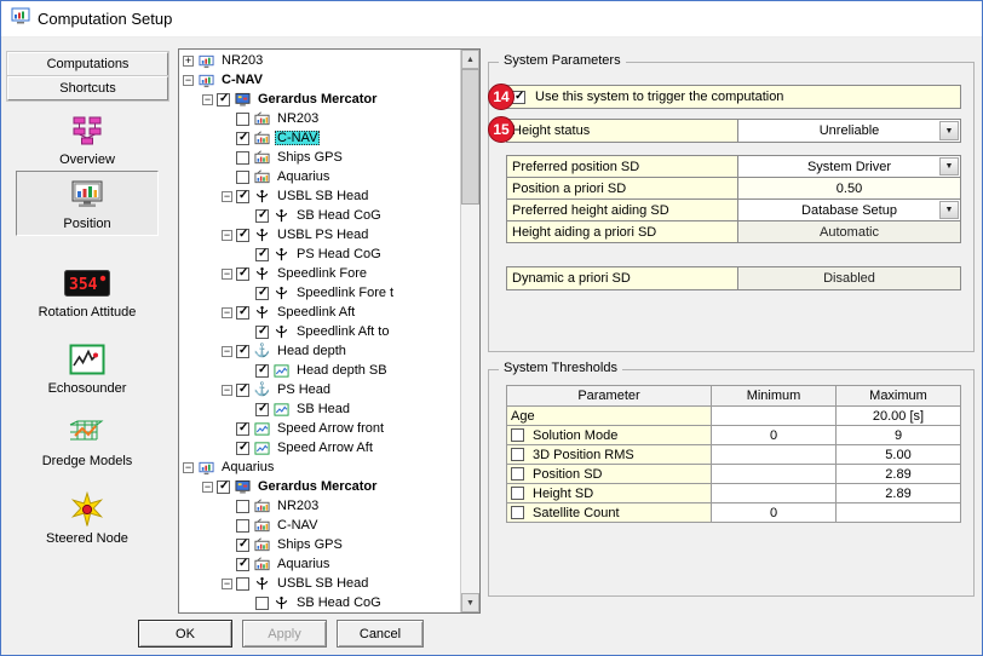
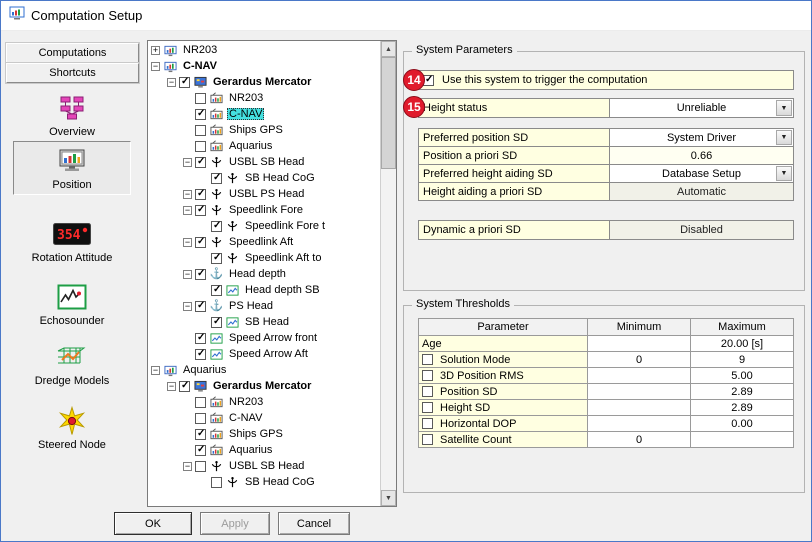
  Computation Setup
  Computations
  Shortcuts
  Overview
  Position
  354
  Rotation Attitude
  Echosounder
  Dredge Models
  Steered Node
  +
  NR203
  −
  C-NAV
  −
  Gerardus Mercator
  NR203
  C-NAV
  Ships GPS
  Aquarius
  −
  USBL SB Head
  SB Head CoG
  −
  USBL PS Head
- PS Head CoG
  −
  Speedlink Fore
  Speedlink Fore t
  −
  Speedlink Aft
  Speedlink Aft to
  −
  ⚓
  Head depth
  Head depth SB
  −
  ⚓
  PS Head
  SB Head
  Speed Arrow front
  Speed Arrow Aft
  −
  Aquarius
  −
  Gerardus Mercator
  NR203
  C-NAV
  Ships GPS
  Aquarius
  −
  USBL SB Head
  SB Head CoG
  System Parameters
  Use this system to trigger the computation
  Height status
  Unreliable
  Preferred position SD
  System Driver
  Position a priori SD
- 0.50
+ 0.66
  Preferred height aiding SD
  Database Setup
  Height aiding a priori SD
  Automatic
  Dynamic a priori SD
  Disabled
  System Thresholds
  Parameter
  Minimum
  Maximum
  Age
  20.00 [s]
  Solution Mode
  0
  9
  3D Position RMS
  5.00
  Position SD
  2.89
  Height SD
  2.89
+ Horizontal DOP
+ 0.00
  Satellite Count
  0
  14
  15
  OK
  Apply
  Cancel
